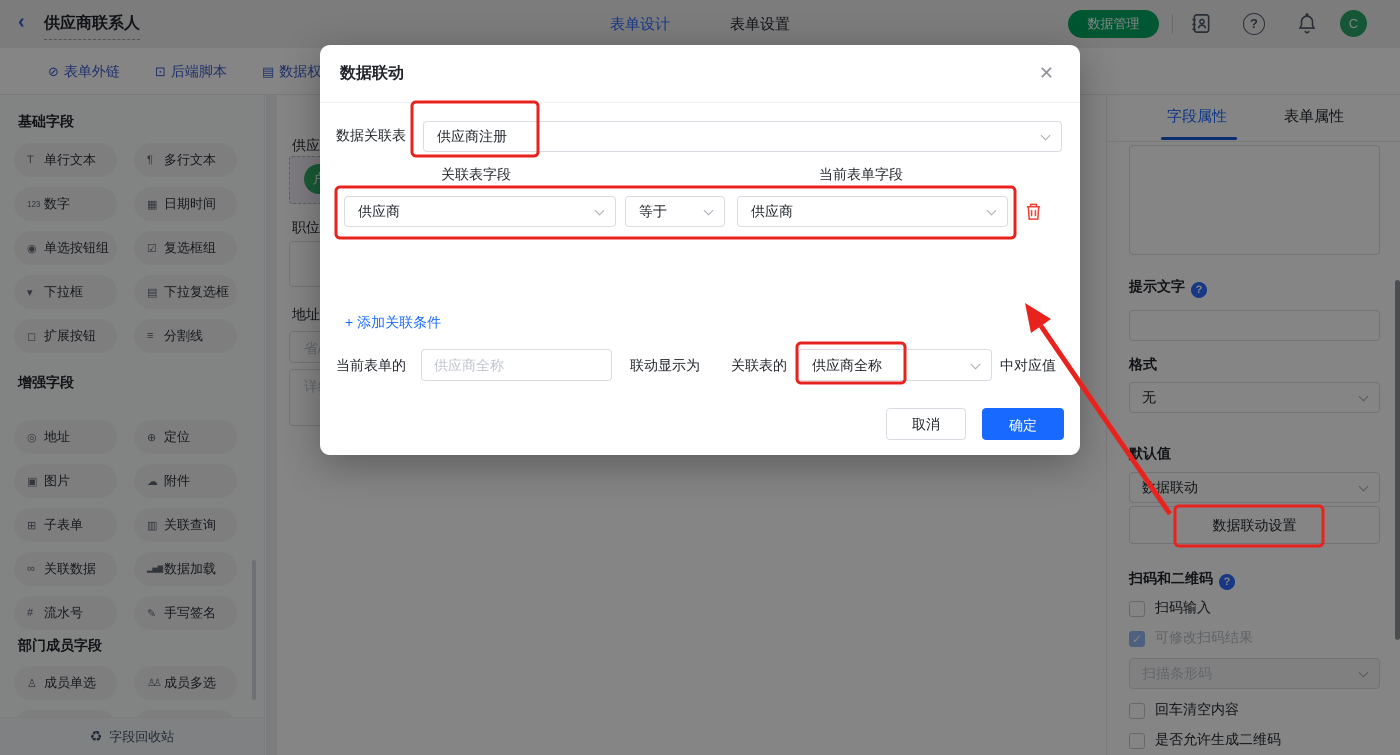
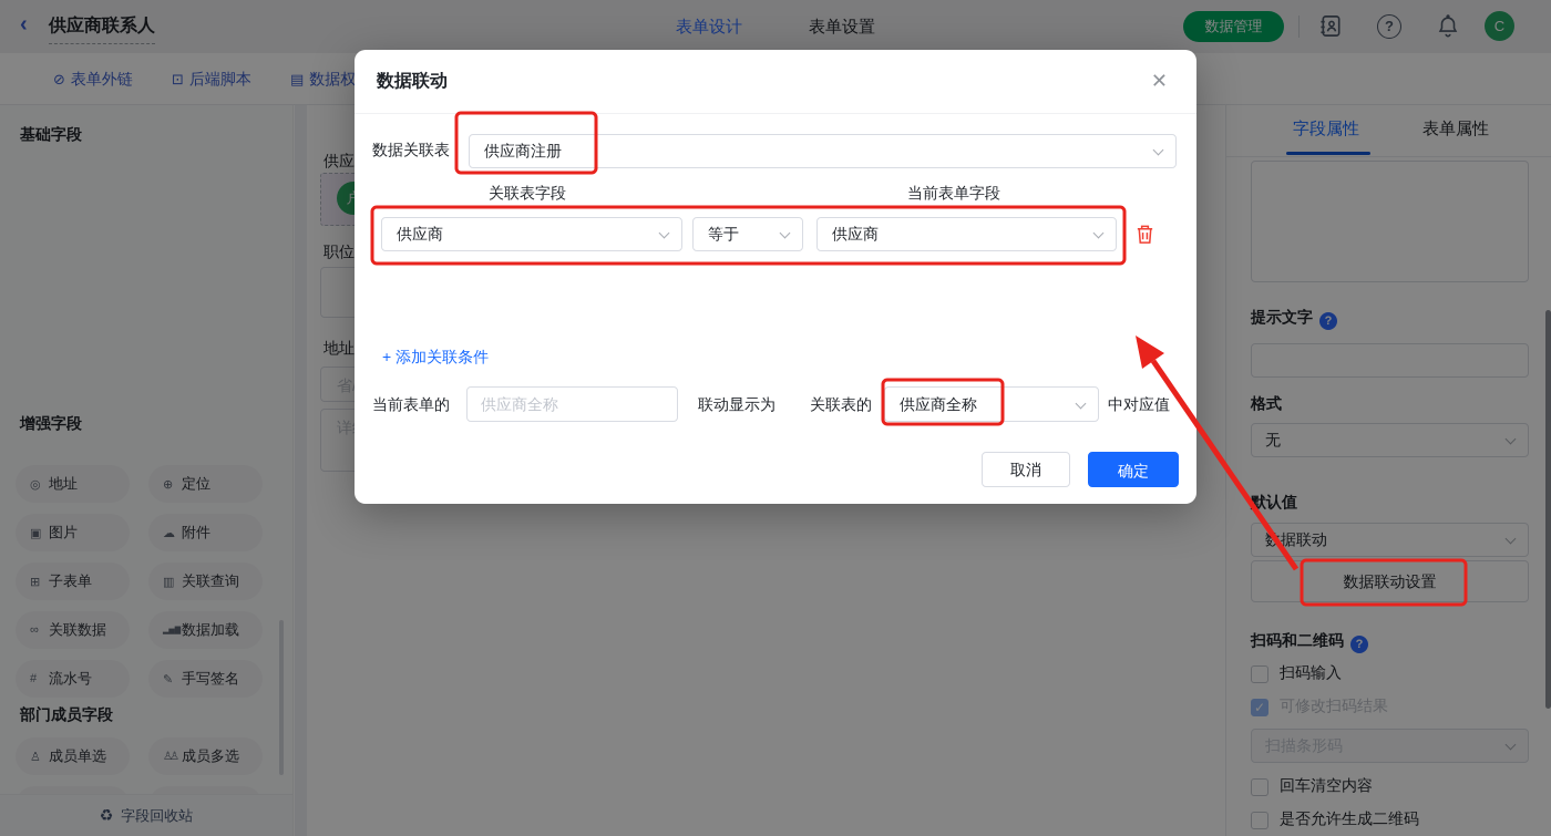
  ‹
  供应商联系人
  表单设计
  表单设置
  数据管理
  ?
  C
  ⊘ 表单外链
  ⊡ 后端脚本
  ▤ 数据权
  基础字段
- T
- 单行文本
- ¶
- 多行文本
- 123
- 数字
- ▦
- 日期时间
- ◉
- 单选按钮组
- ☑
- 复选框组
- ▾
- 下拉框
- ▤
- 下拉复选框
- ◻
- 扩展按钮
- ≡
- 分割线
  增强字段
  ◎
  地址
  ⊕
  定位
  ▣
  图片
  ☁
  附件
  ⊞
  子表单
  ▥
  关联查询
  ∞
  关联数据
  数据加载
  #
  流水号
  ✎
  手写签名
  部门成员字段
  ♙
  成员单选
  ♙♙
  成员多选
  ♻
  字段回收站
  户
  职位
  地址
  字段属性
  表单属性
  提示文字 ?
  格式
  无
  默认值
  据联动
  数据联动设置
  扫码和二维码 ?
  扫码输入
  ✓
  可修改扫码结果
  扫描条形码
  回车清空内容
  是否允许生成二维码
  数据联动
  ✕
  数据关联表
  供应商注册
  关联表字段
  当前表单字段
  供应商
  等于
  供应商
  + 添加关联条件
  当前表单的
  供应商全称
  联动显示为
  关联表的
  供应商全称
  中对应值
  取消
  确定
